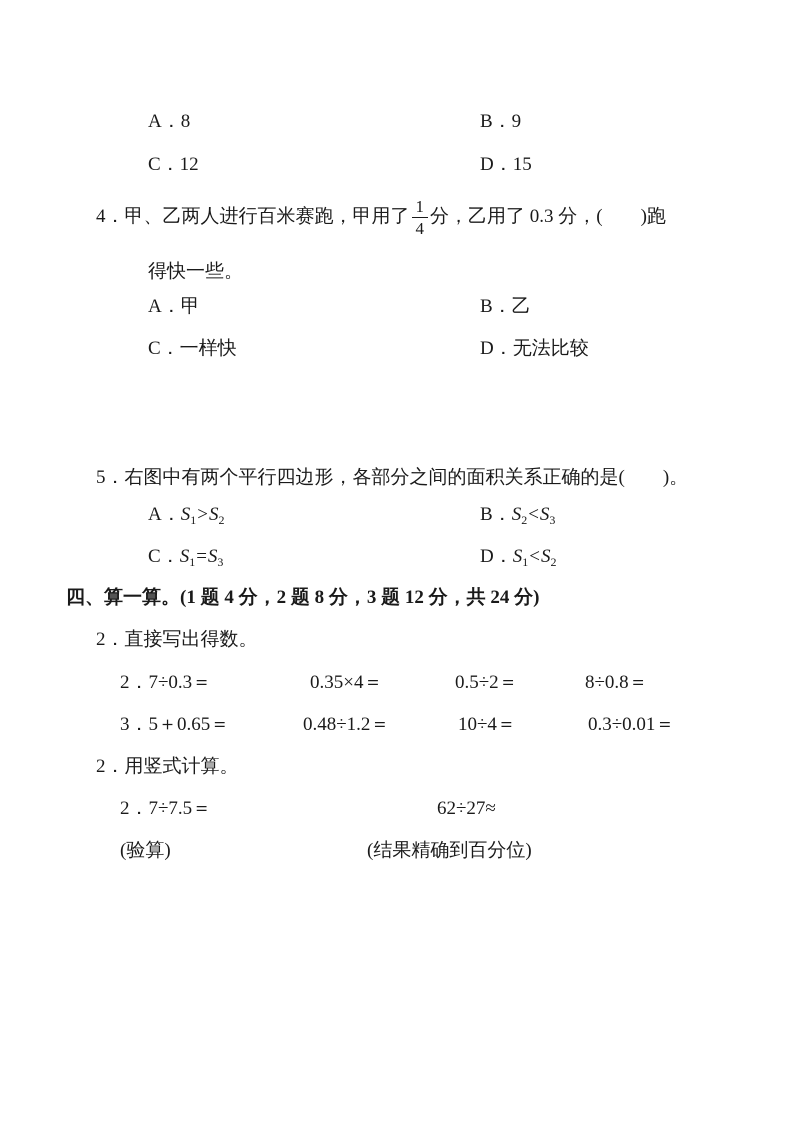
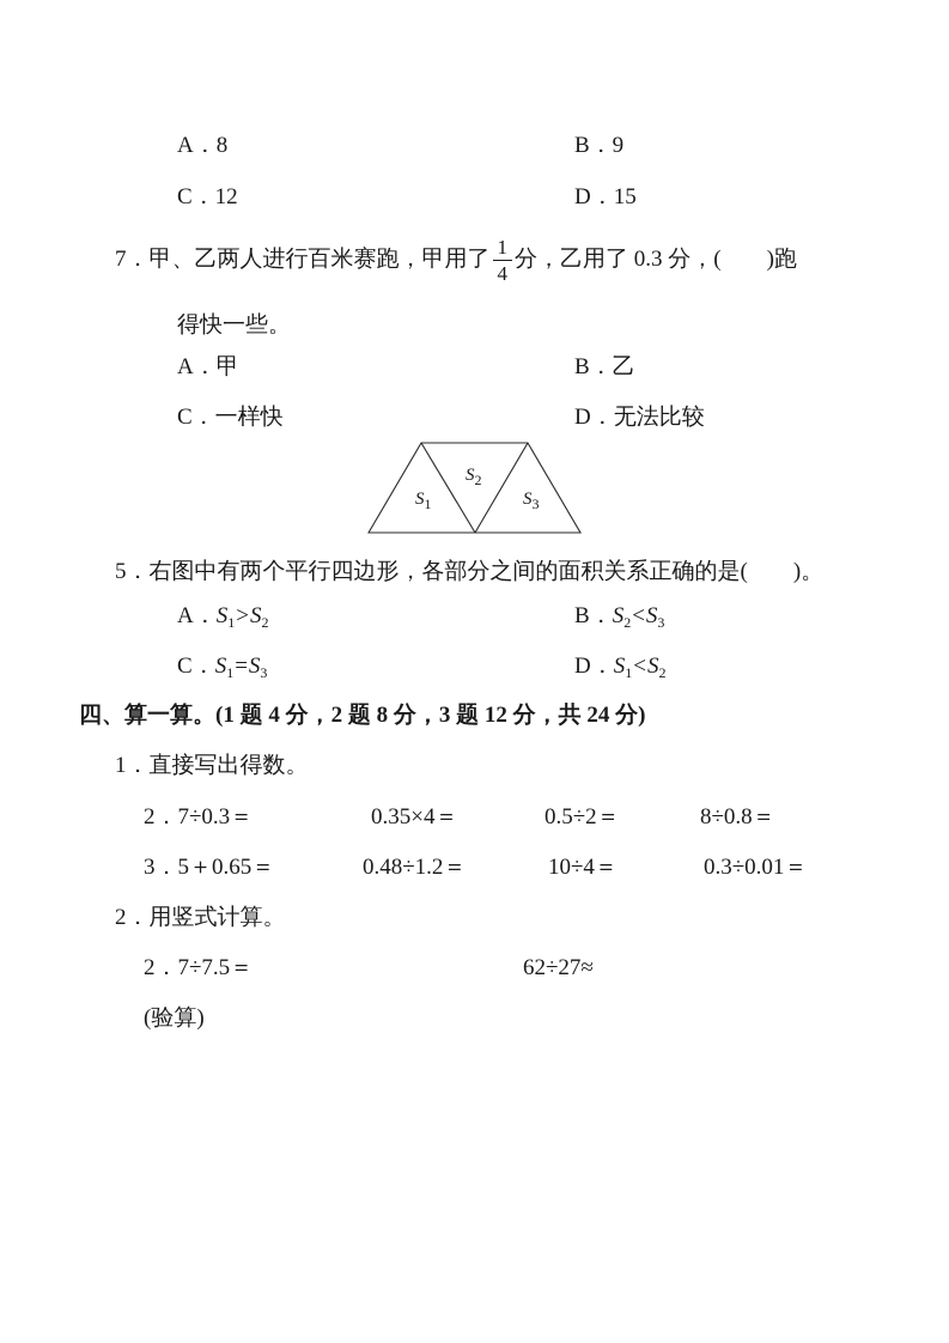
  A．8
  B．9
  C．12
  D．15
- 4．甲、乙两人进行百米赛跑，甲用了
+ 7．甲、乙两人进行百米赛跑，甲用了
  1
  4
  分，乙用了 0.3 分，( )跑
  得快一些。
  A．甲
  B．乙
  C．一样快
  D．无法比较
+ S1
+ S2
+ S3
  5．右图中有两个平行四边形，各部分之间的面积关系正确的是( )。
  A．S1>S2
  B．S2<S3
  C．S1=S3
  D．S1<S2
  四、算一算。(1 题 4 分，2 题 8 分，3 题 12 分，共 24 分)
- 2．直接写出得数。
+ 1．直接写出得数。
  2．7÷0.3＝
  0.35×4＝
  0.5÷2＝
  8÷0.8＝
  3．5＋0.65＝
  0.48÷1.2＝
  10÷4＝
  0.3÷0.01＝
  2．用竖式计算。
  2．7÷7.5＝
  62÷27≈
  (验算)
- (结果精确到百分位)
